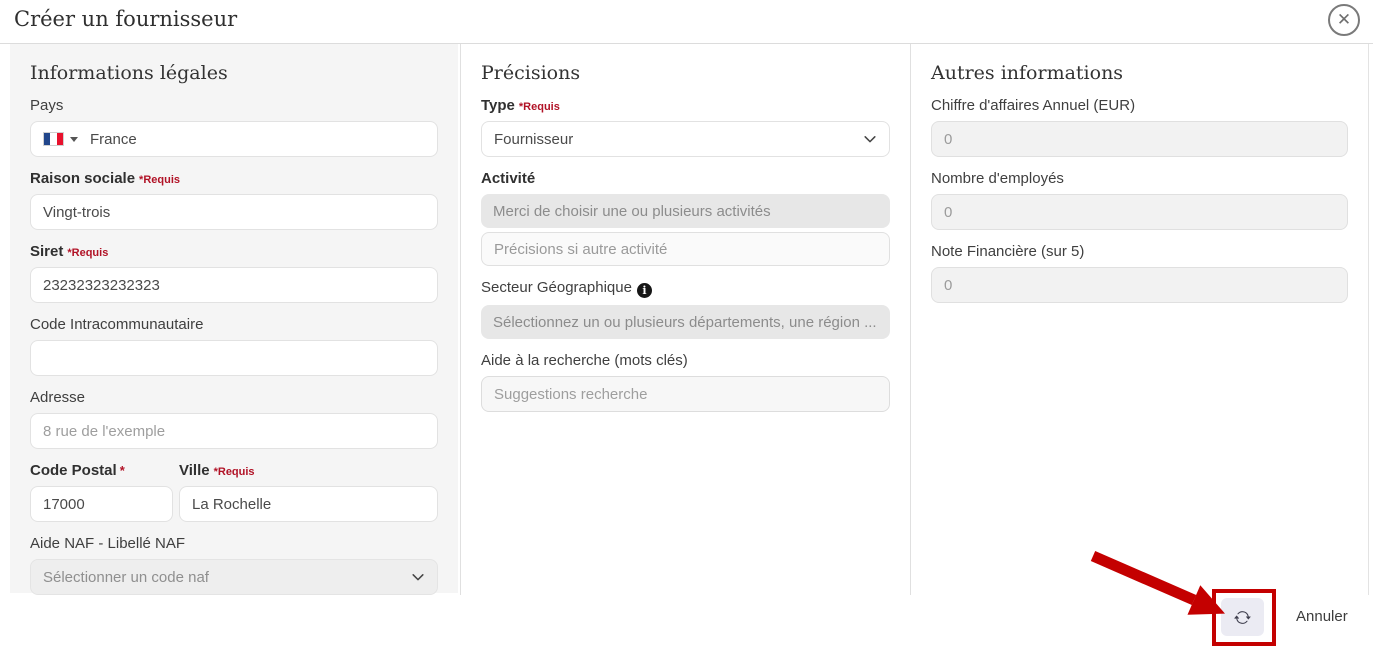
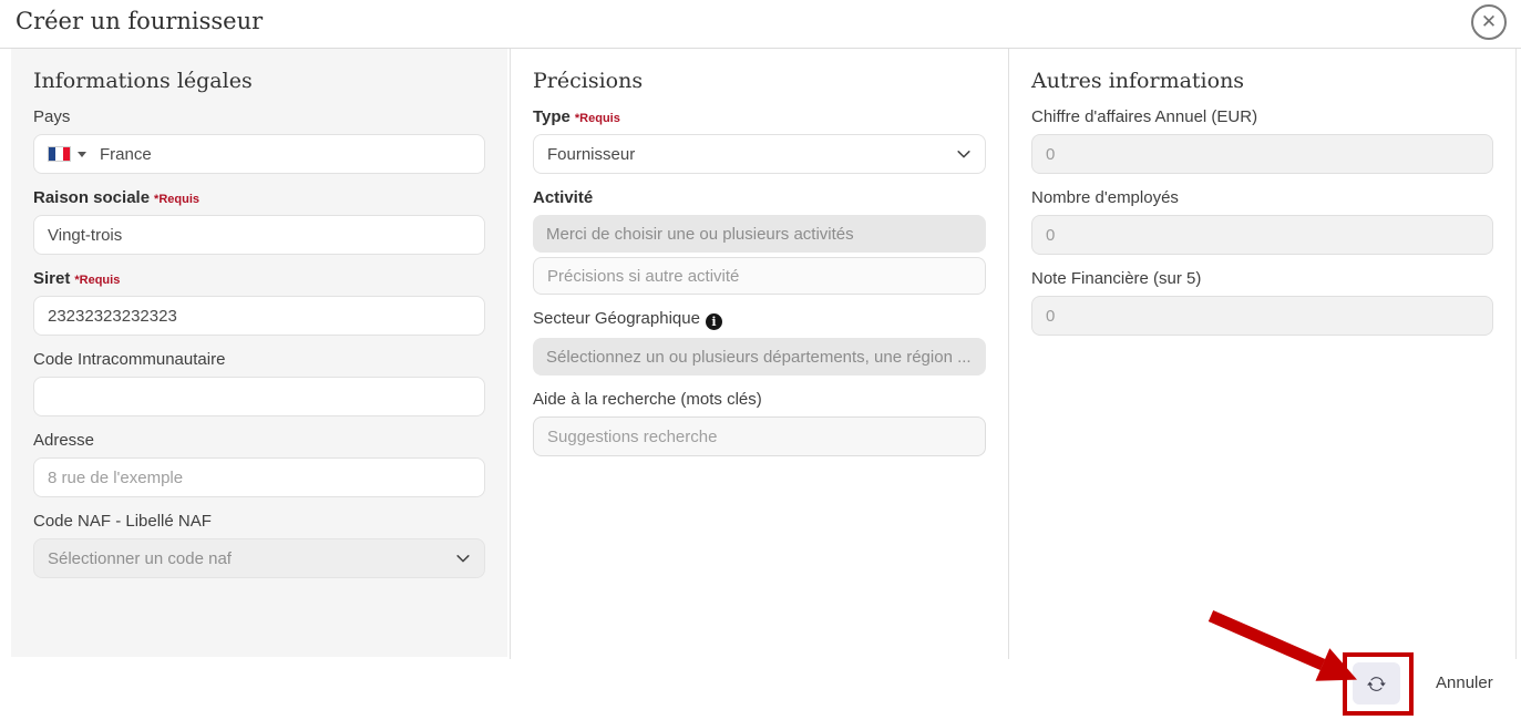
  Créer un fournisseur
  ✕
  Informations légales
  Pays
  France
  Raison sociale *Requis
  Vingt-trois
  Siret *Requis
  23232323232323
  Code Intracommunautaire
  Adresse
  8 rue de l'exemple
- Code Postal *
- 17000
- Ville *Requis
- La Rochelle
- Aide NAF - Libellé NAF
+ Code NAF - Libellé NAF
  Sélectionner un code naf
  Précisions
  Type *Requis
  Fournisseur
  Activité
  Merci de choisir une ou plusieurs activités
  Précisions si autre activité
  Secteur Géographique i
  Sélectionnez un ou plusieurs départements, une région ...
  Aide à la recherche (mots clés)
  Suggestions recherche
  Autres informations
  Chiffre d'affaires Annuel (EUR)
  0
  Nombre d'employés
  0
  Note Financière (sur 5)
  0
  Annuler
